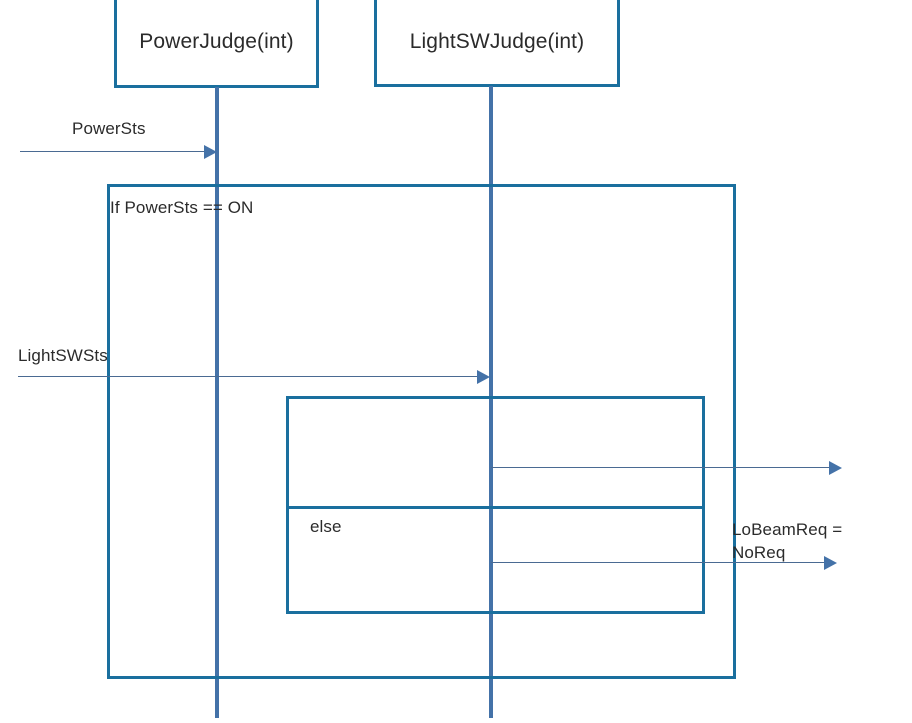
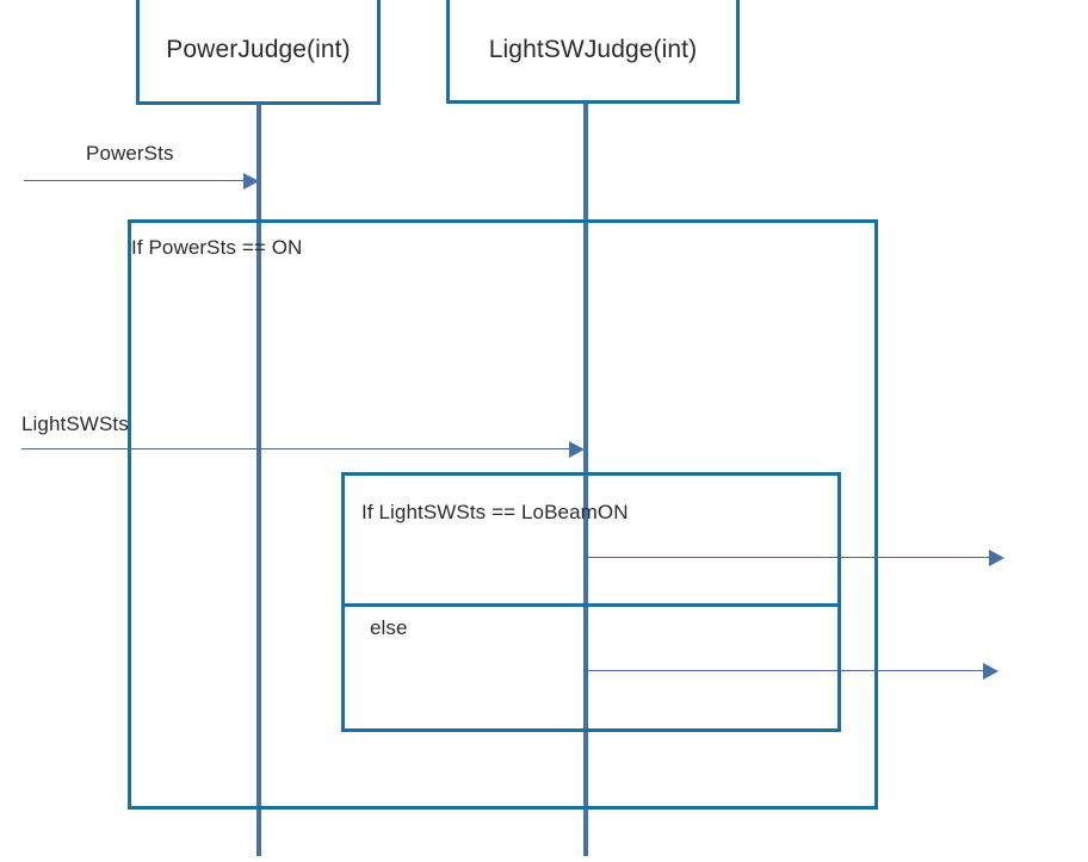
  PowerJudge(int)
  LightSWJudge(int)
  If PowerSts == ON
+ If LightSWSts == LoBeamON
  else
  PowerSts
  LightSWSts
- LoBeamReq = NoReq
